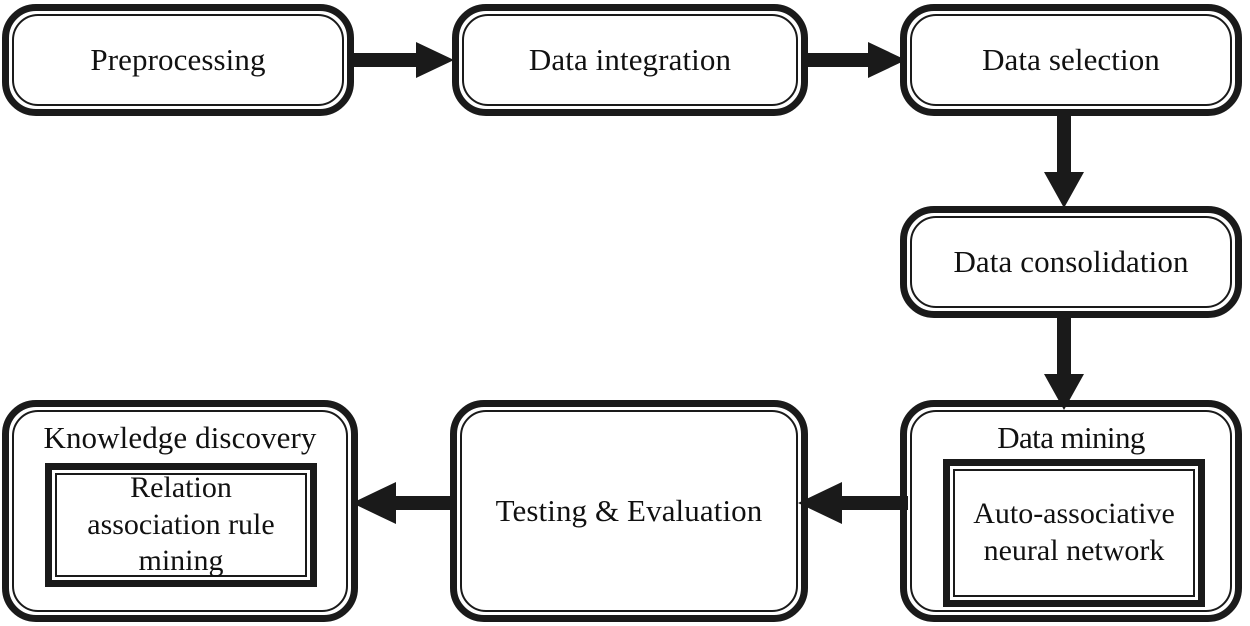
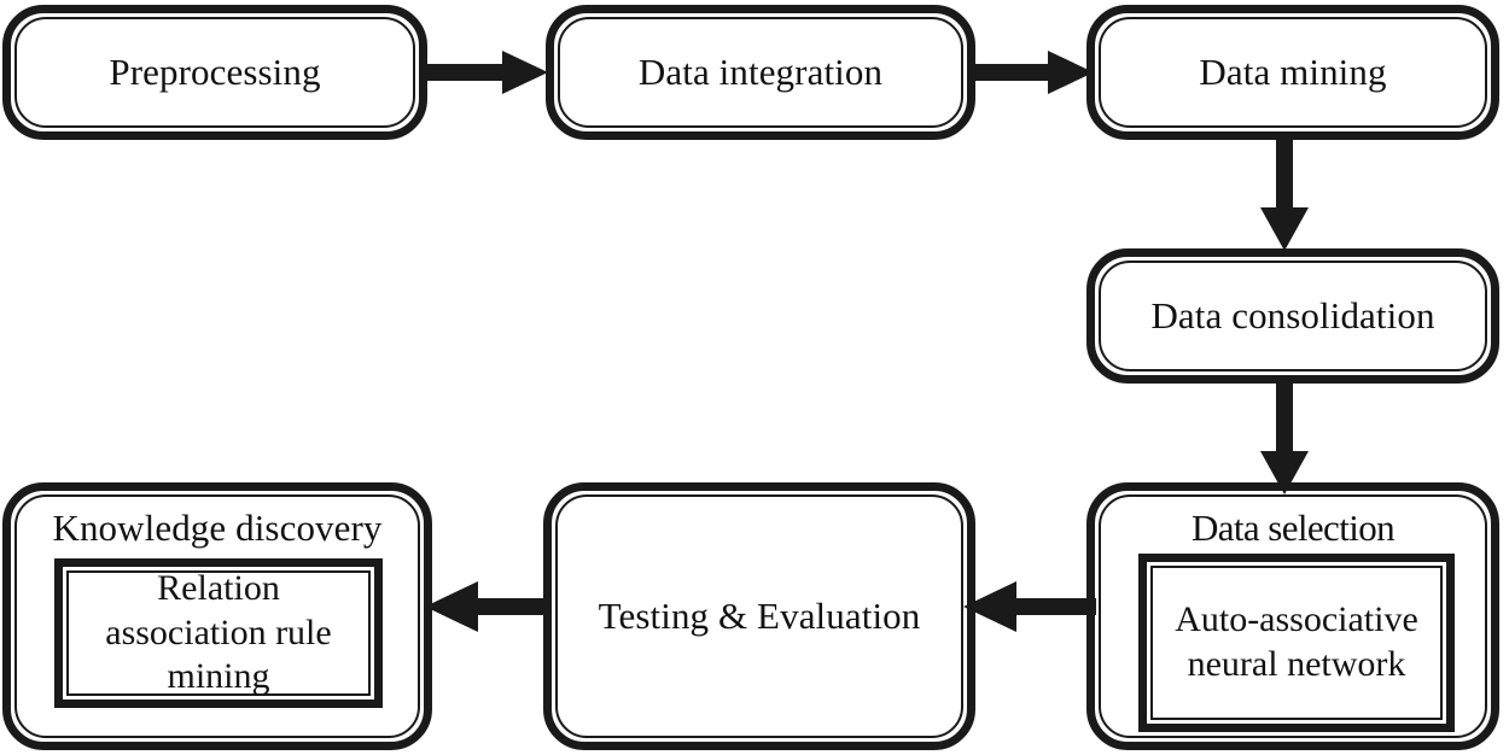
  Preprocessing
  Data integration
- Data selection
+ Data mining
  Data consolidation
- Data mining
+ Data selection
  Auto-associative neural network
  Testing & Evaluation
  Knowledge discovery
  Relation association rule mining
